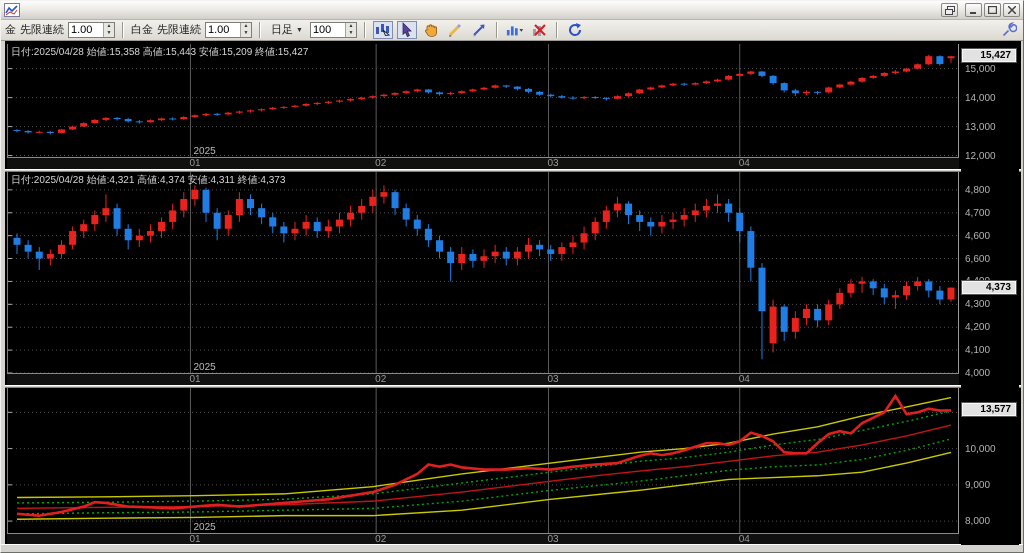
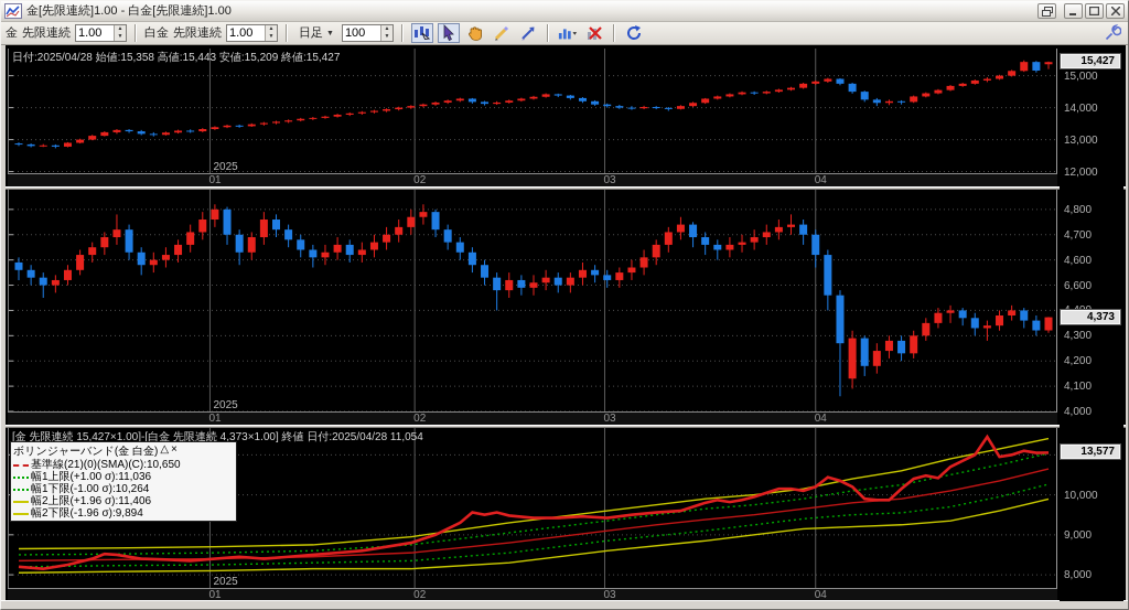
+ 金[先限連続]1.00 - 白金[先限連続]1.00
  金
  先限連続
  1.00
  白金
  先限連続
  1.00
  日足
  100
  2025
  日付:2025/04/28 始値:15,358 高値:15,443 安値:15,209 終値:15,427
  01
  02
  03
  04
  2025
- 日付:2025/04/28 始値:4,321 高値:4,374 安値:4,311 終値:4,373
  01
  02
  03
  04
  2025
+ [金 先限連続 15,427×1.00]-[白金 先限連続 4,373×1.00] 終値 日付:2025/04/28 11,054
+ ボリンジャーバンド(金 白金)
+ △
+ ×
+ 基準線(21)(0)(SMA)(C):10,650
+ 幅1上限(+1.00 σ):11,036
+ 幅1下限(-1.00 σ):10,264
+ 幅2上限(+1.96 σ):11,406
+ 幅2下限(-1.96 σ):9,894
  01
  02
  03
  04
  15,427
  4,373
  13,577
  15,000
  14,000
  13,000
  12,000
  4,800
  4,700
  4,600
  6,600
  4,300
  4,200
  4,100
  4,000
  10,000
  9,000
  8,000
